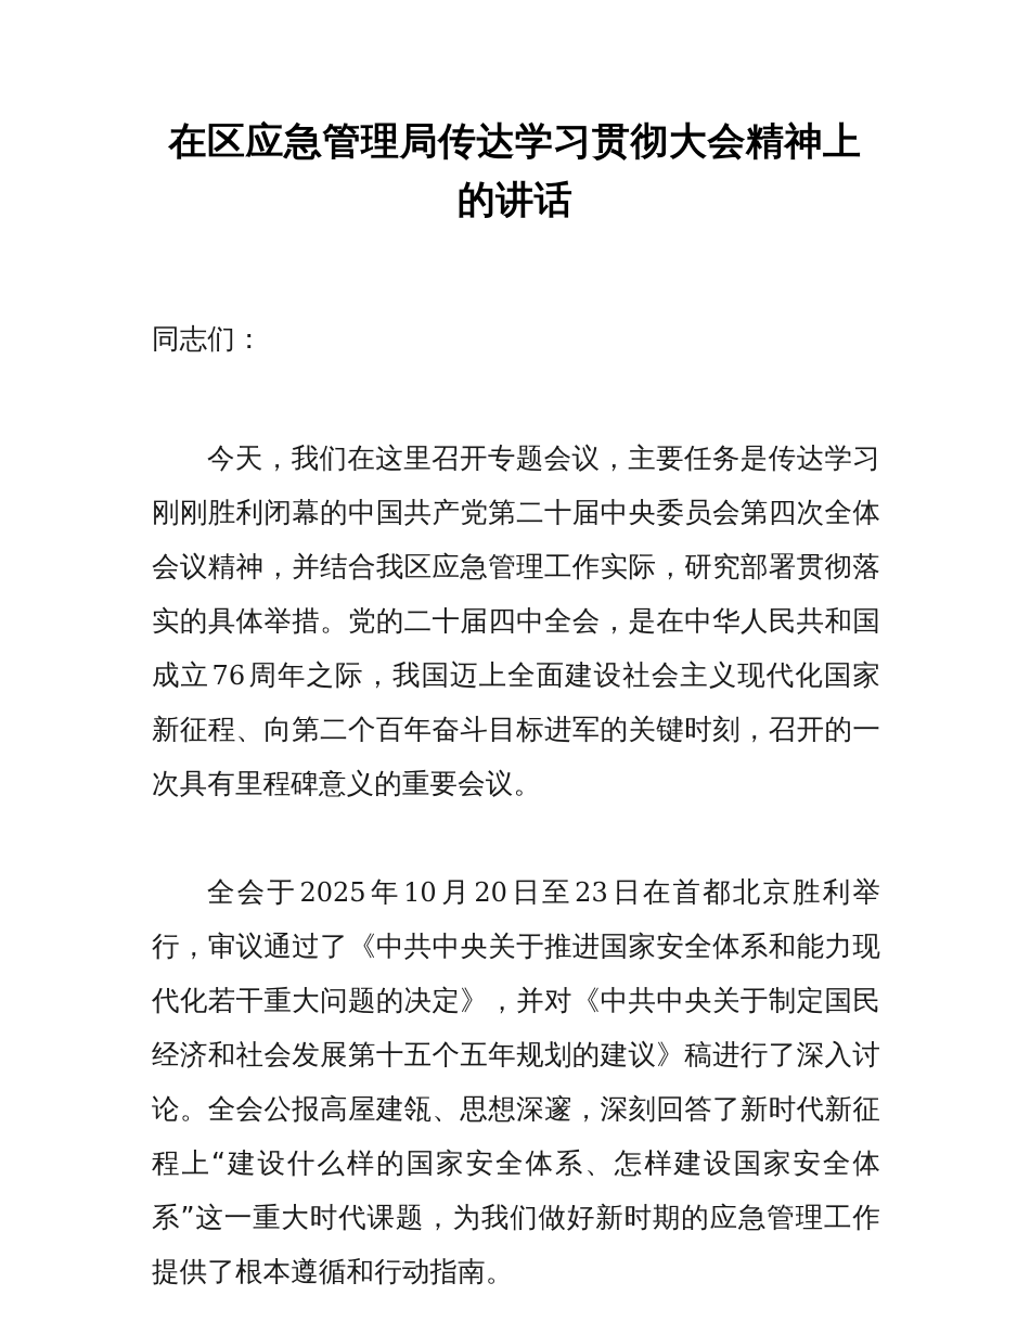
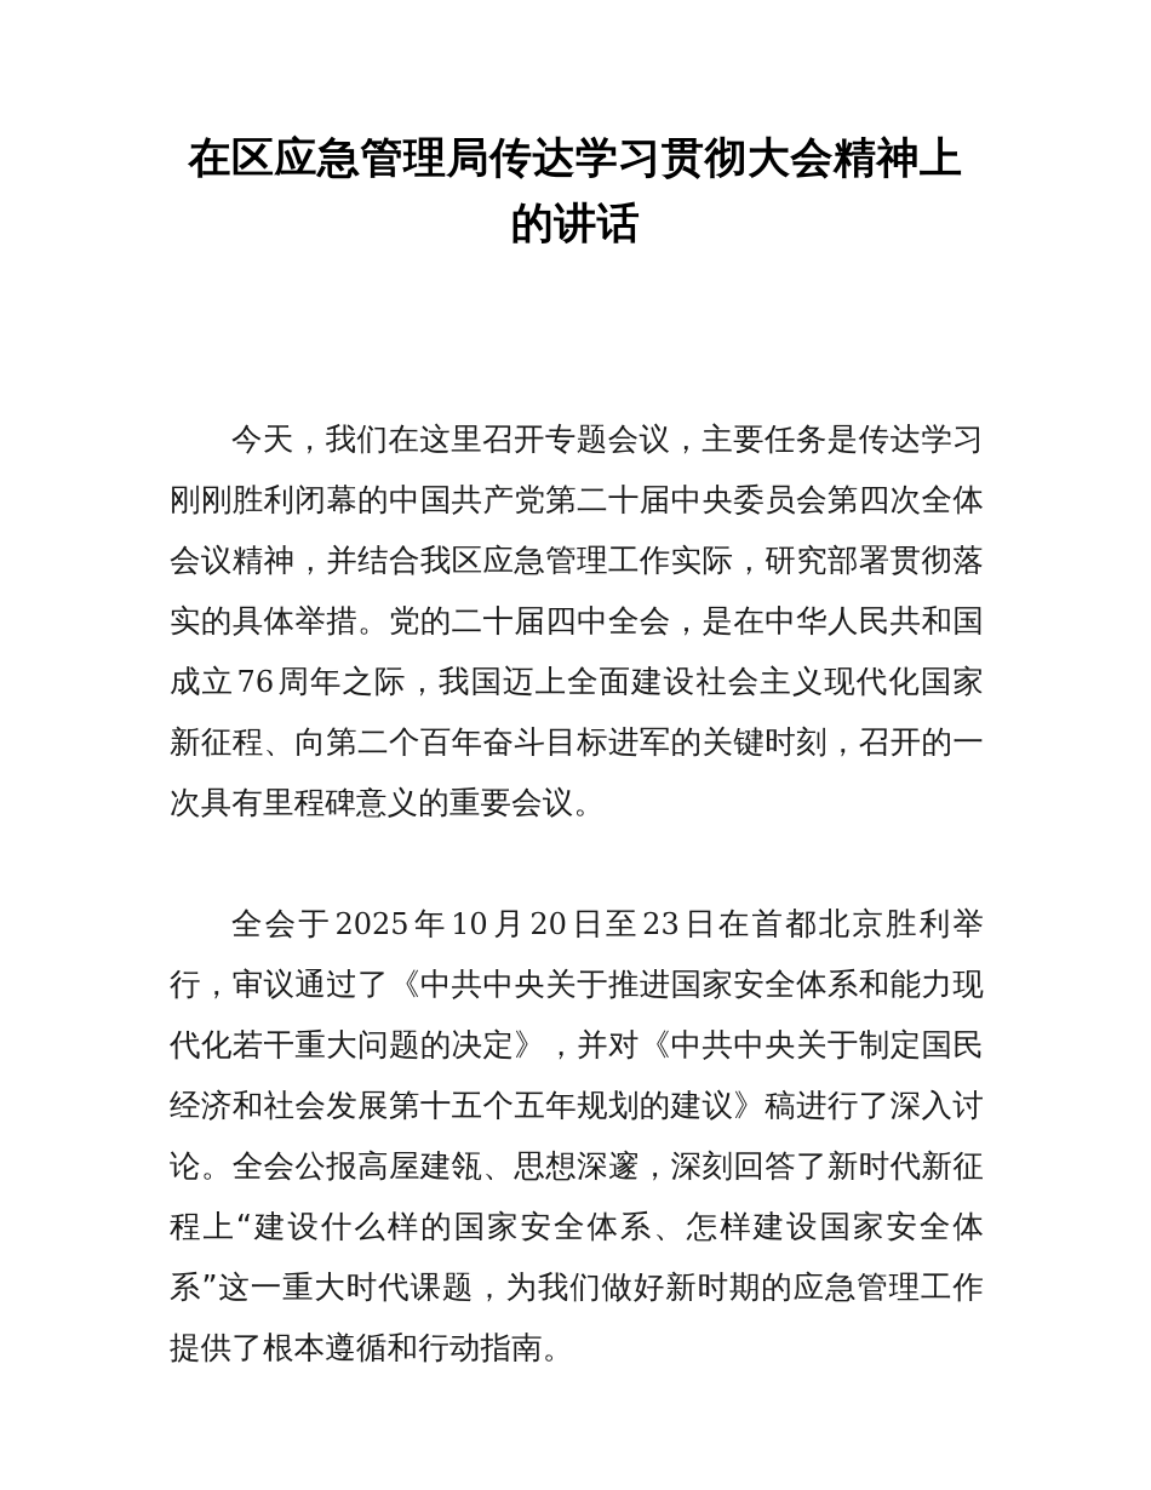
  在区应急管理局传达学习贯彻大会精神上的讲话
- 同志们：
  今天，我们在这里召开专题会议，主要任务是传达学习刚刚胜利闭幕的中国共产党第二十届中央委员会第四次全体会议精神，并结合我区应急管理工作实际，研究部署贯彻落实的具体举措。党的二十届四中全会，是在中华人民共和国成立76周年之际，我国迈上全面建设社会主义现代化国家新征程、向第二个百年奋斗目标进军的关键时刻，召开的一次具有里程碑意义的重要会议。
  全会于2025年10月20日至23日在首都北京胜利举行，审议通过了《中共中央关于推进国家安全体系和能力现代化若干重大问题的决定》，并对《中共中央关于制定国民经济和社会发展第十五个五年规划的建议》稿进行了深入讨论。全会公报高屋建瓴、思想深邃，深刻回答了新时代新征程上“建设什么样的国家安全体系、怎样建设国家安全体系”这一重大时代课题，为我们做好新时期的应急管理工作提供了根本遵循和行动指南。
